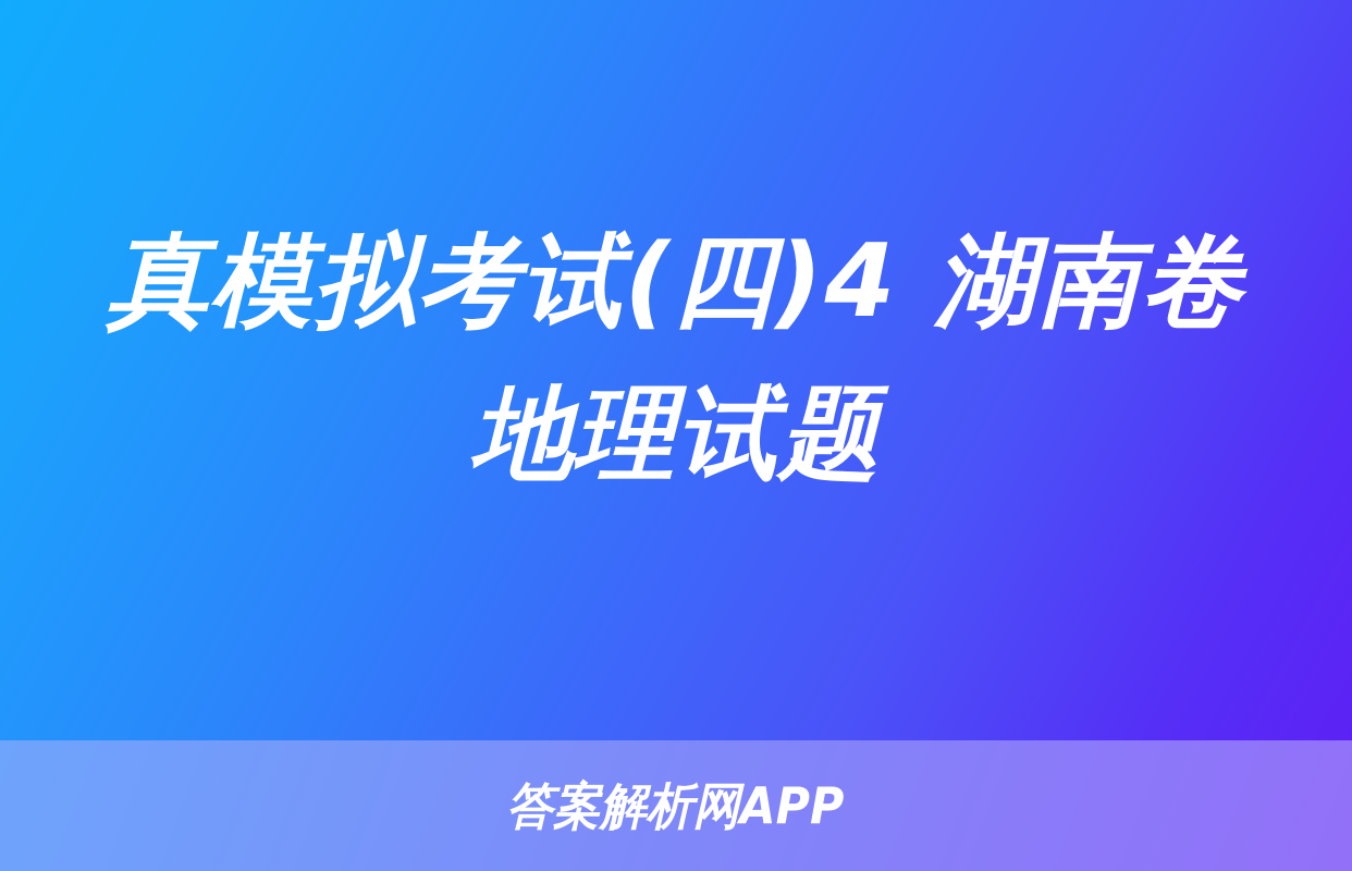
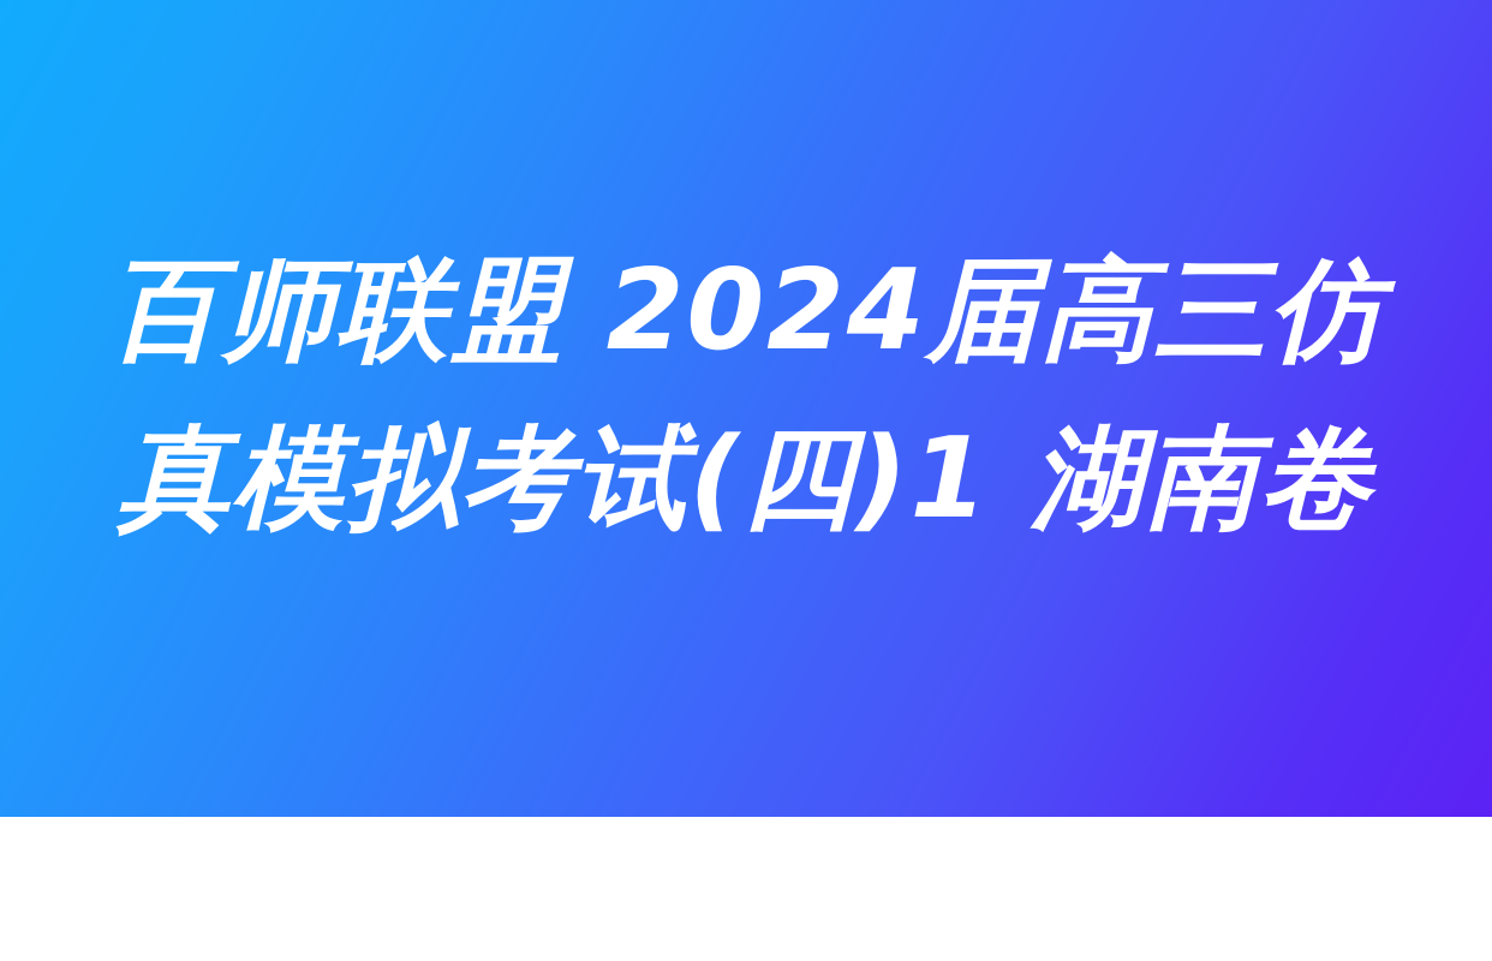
+ 百师联盟 2024届高三仿
- 真模拟考试(四)4 湖南卷
+ 真模拟考试(四)1 湖南卷
- 地理试题
- 答案解析网APP
